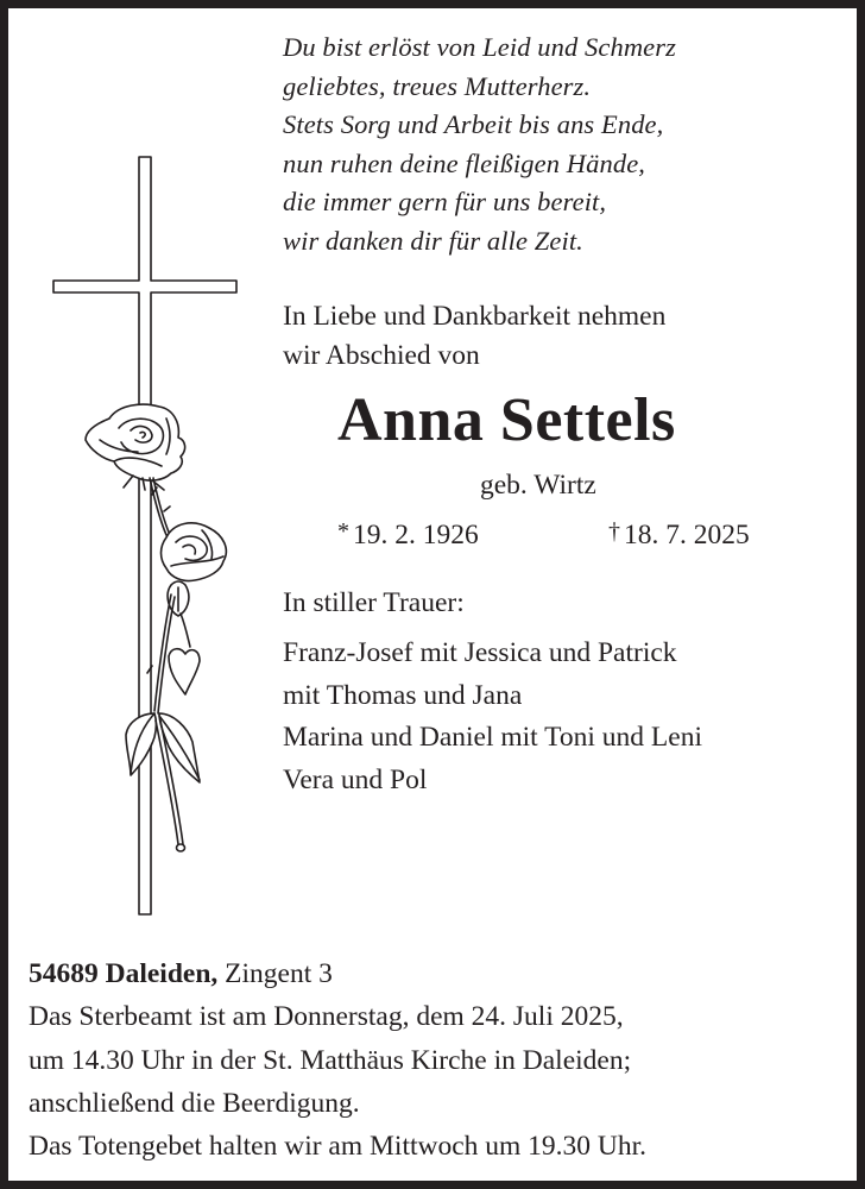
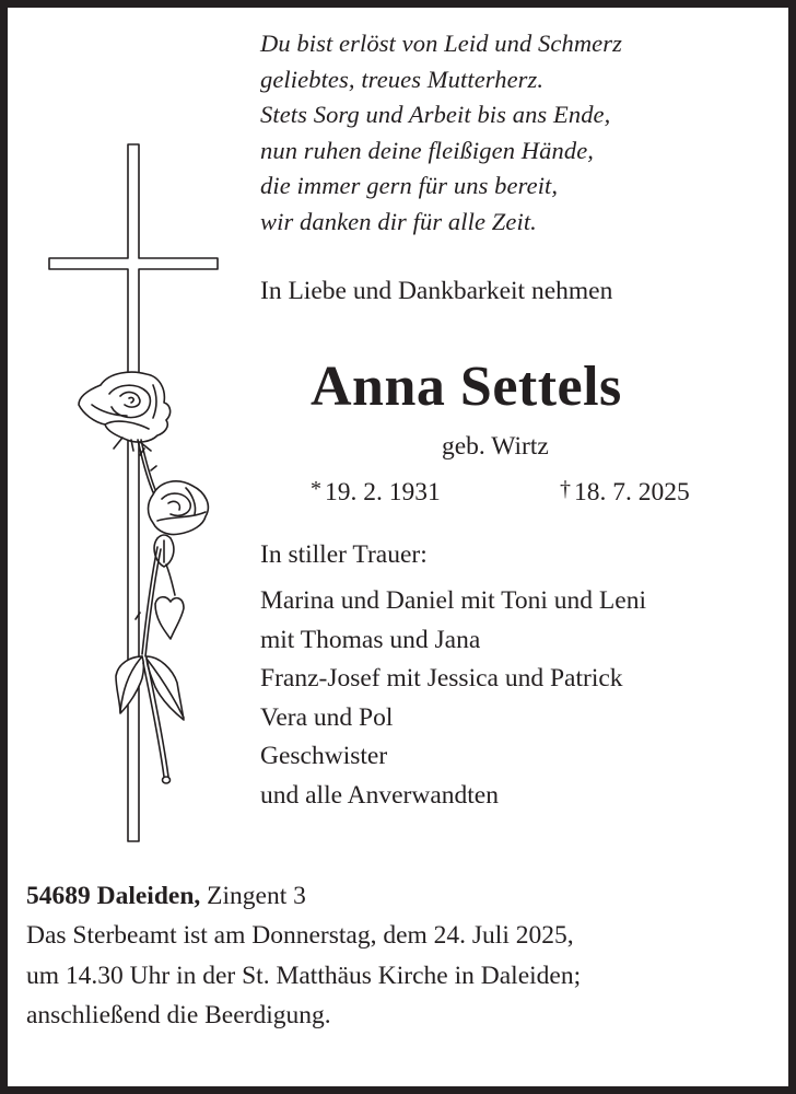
  Du bist erlöst von Leid und Schmerz
  geliebtes, treues Mutterherz.
  Stets Sorg und Arbeit bis ans Ende,
  nun ruhen deine fleißigen Hände,
  die immer gern für uns bereit,
  wir danken dir für alle Zeit.
  In Liebe und Dankbarkeit nehmen
- wir Abschied von
  Anna Settels
  geb. Wirtz
- * 19. 2. 1926
+ * 19. 2. 1931
  † 18. 7. 2025
  In stiller Trauer:
- Franz-Josef mit Jessica und Patrick
+ Marina und Daniel mit Toni und Leni
  mit Thomas und Jana
- Marina und Daniel mit Toni und Leni
+ Franz-Josef mit Jessica und Patrick
  Vera und Pol
+ Geschwister
+ und alle Anverwandten
  54689 Daleiden, Zingent 3
  Das Sterbeamt ist am Donnerstag, dem 24. Juli 2025,
  um 14.30 Uhr in der St. Matthäus Kirche in Daleiden;
  anschließend die Beerdigung.
- Das Totengebet halten wir am Mittwoch um 19.30 Uhr.
